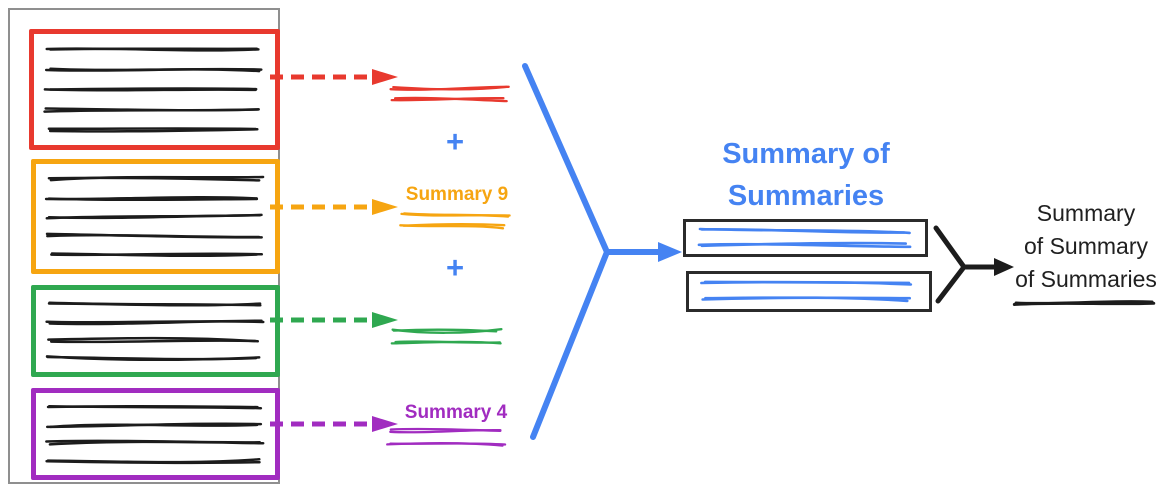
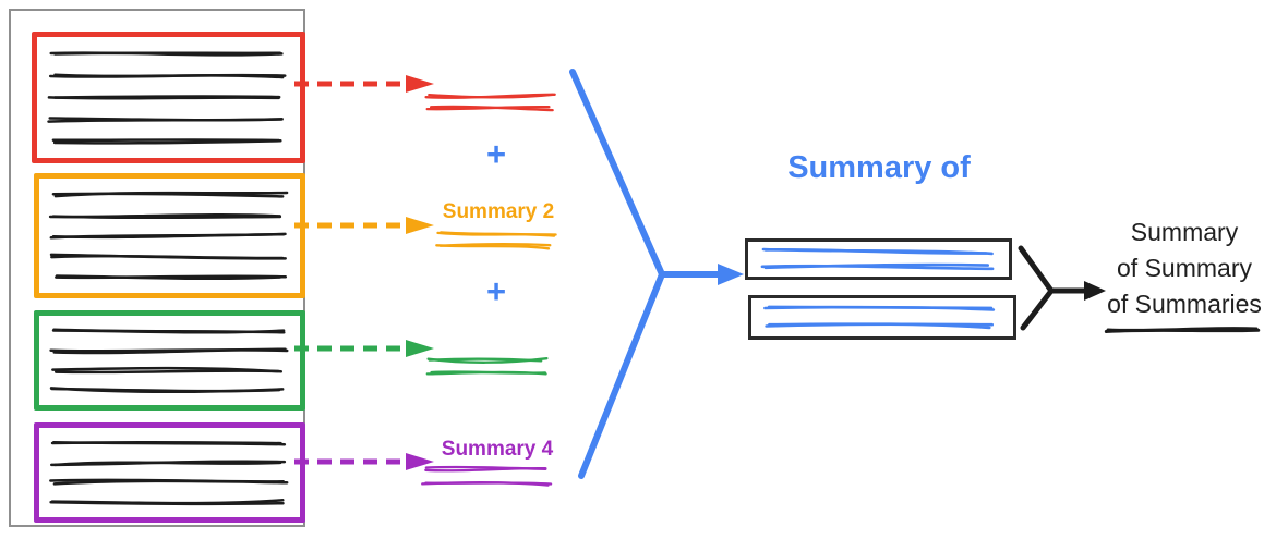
  +
- Summary 9
+ Summary 2
  +
  Summary 4
  Summary of
- Summaries
  Summary
  of Summary
  of Summaries
